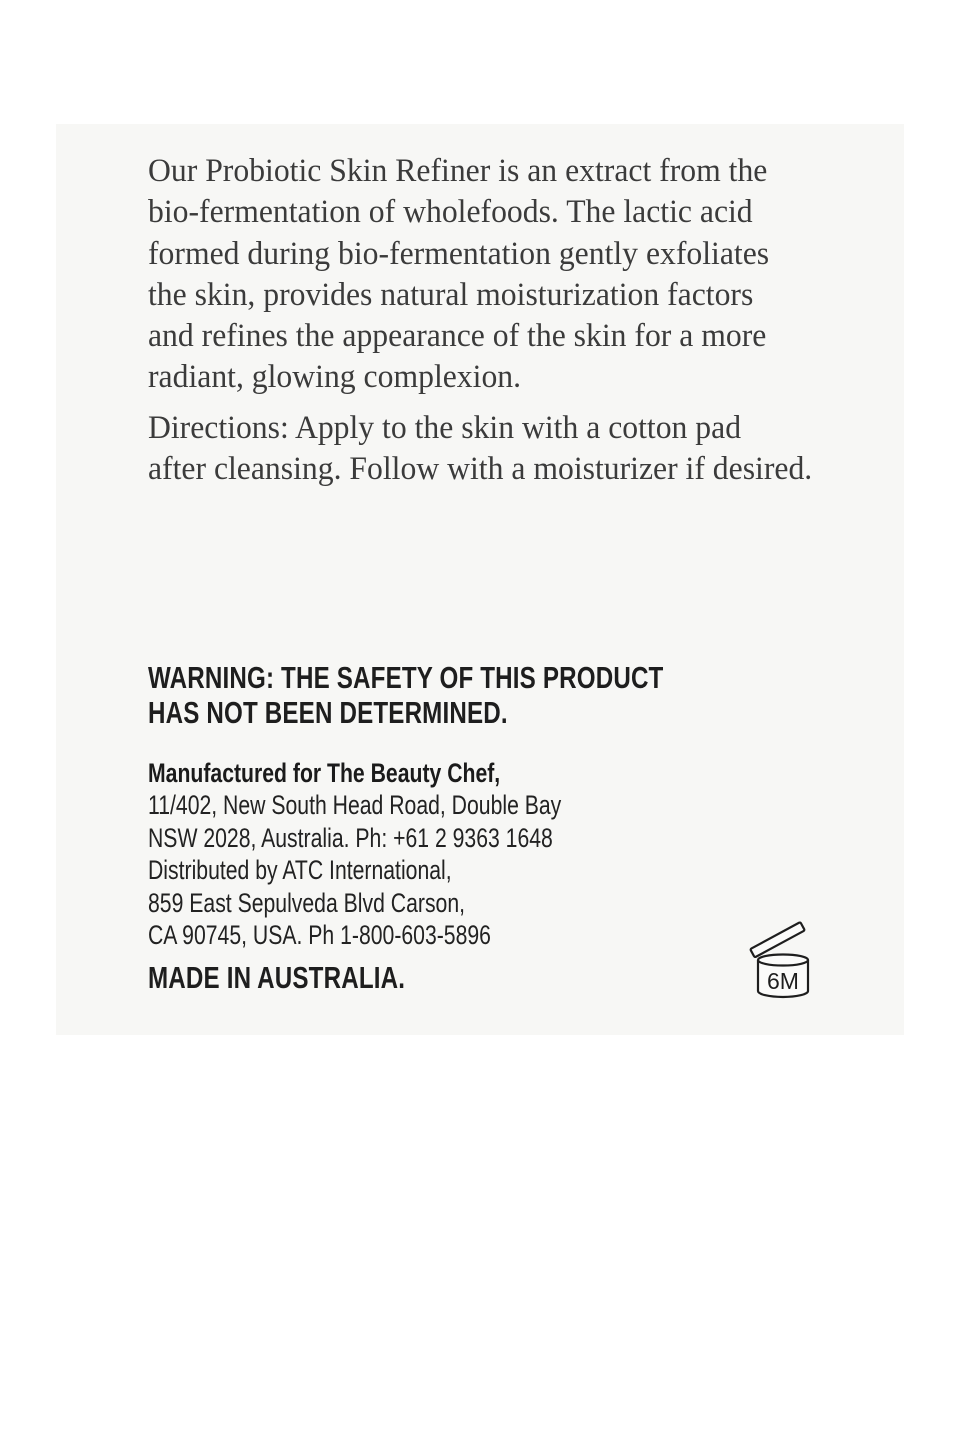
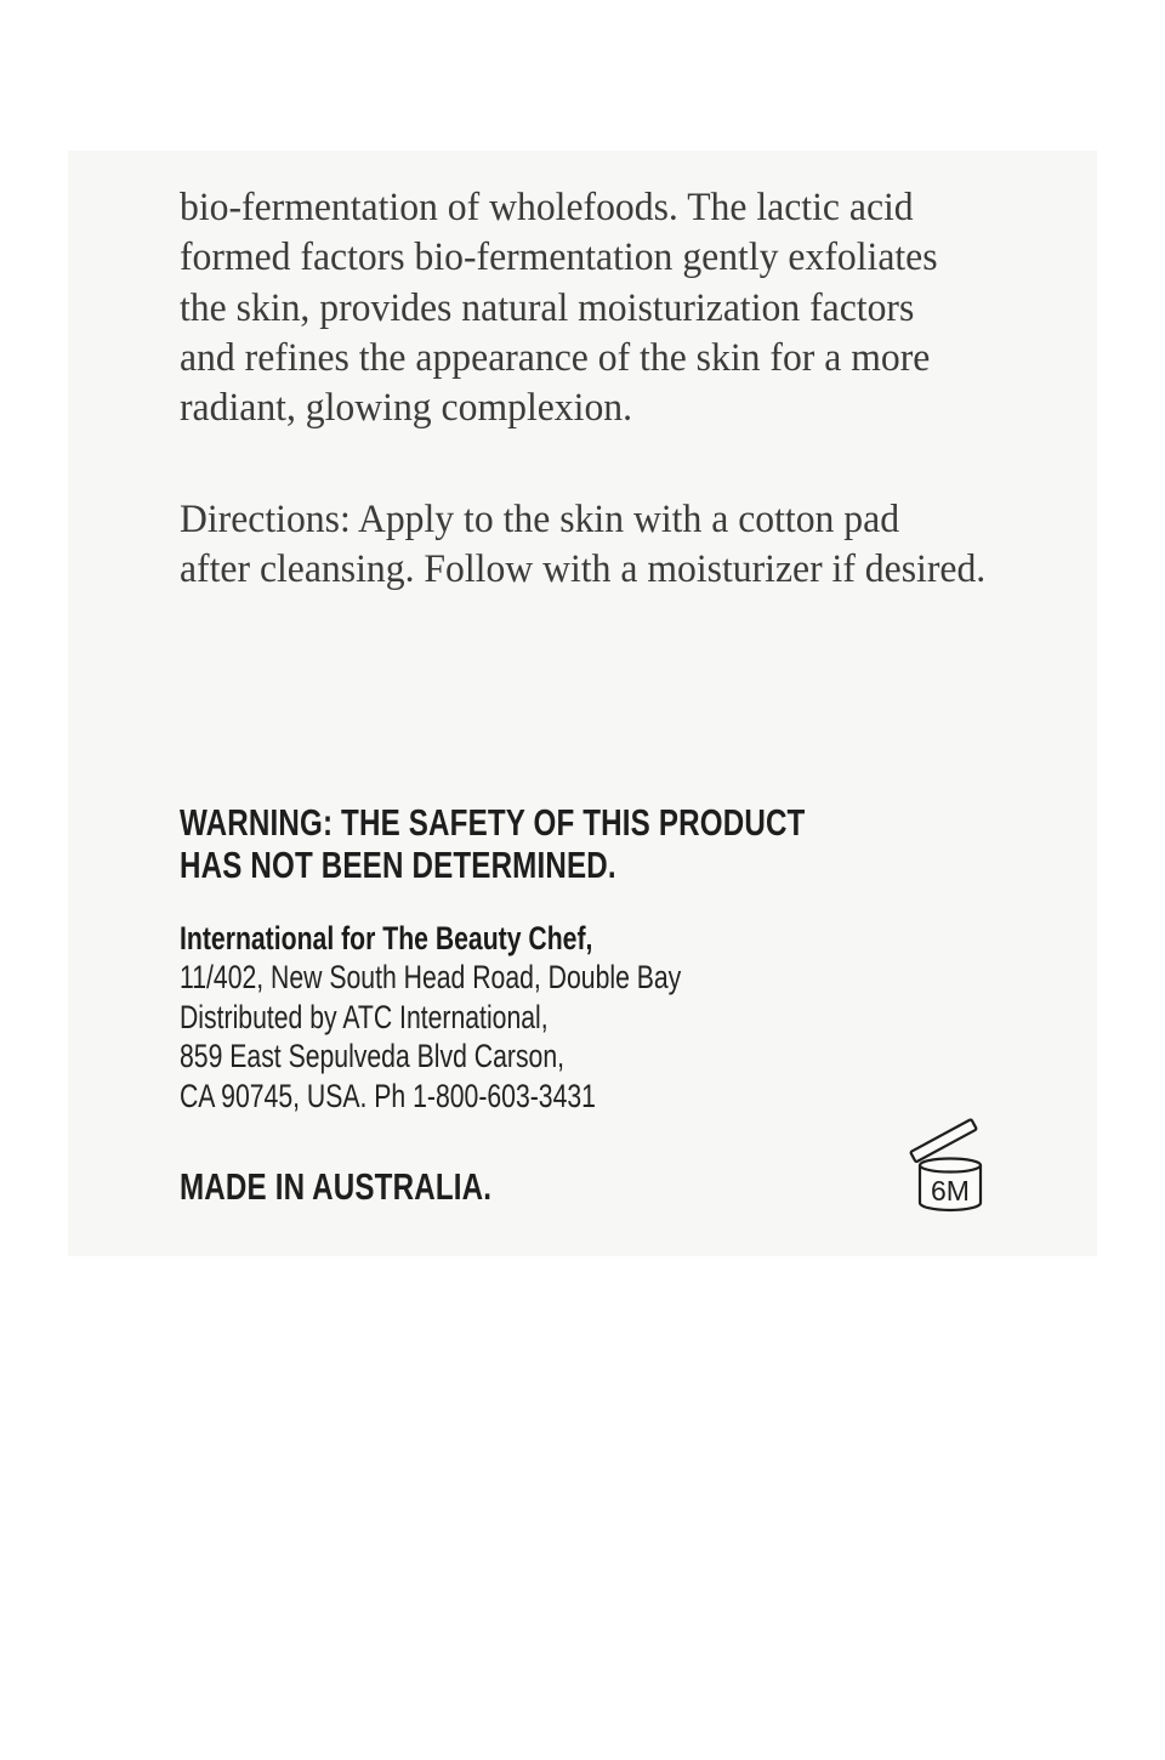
- Our Probiotic Skin Refiner is an extract from the
  bio-fermentation of wholefoods. The lactic acid
- formed during bio-fermentation gently exfoliates
+ formed factors bio-fermentation gently exfoliates
  the skin, provides natural moisturization factors
  and refines the appearance of the skin for a more
  radiant, glowing complexion.
  Directions: Apply to the skin with a cotton pad
  after cleansing. Follow with a moisturizer if desired.
  WARNING: THE SAFETY OF THIS PRODUCT
  HAS NOT BEEN DETERMINED.
- Manufactured for The Beauty Chef,
+ International for The Beauty Chef,
  11/402, New South Head Road, Double Bay
- NSW 2028, Australia. Ph: +61 2 9363 1648
  Distributed by ATC International,
  859 East Sepulveda Blvd Carson,
- CA 90745, USA. Ph 1-800-603-5896
+ CA 90745, USA. Ph 1-800-603-3431
  MADE IN AUSTRALIA.
  6M
